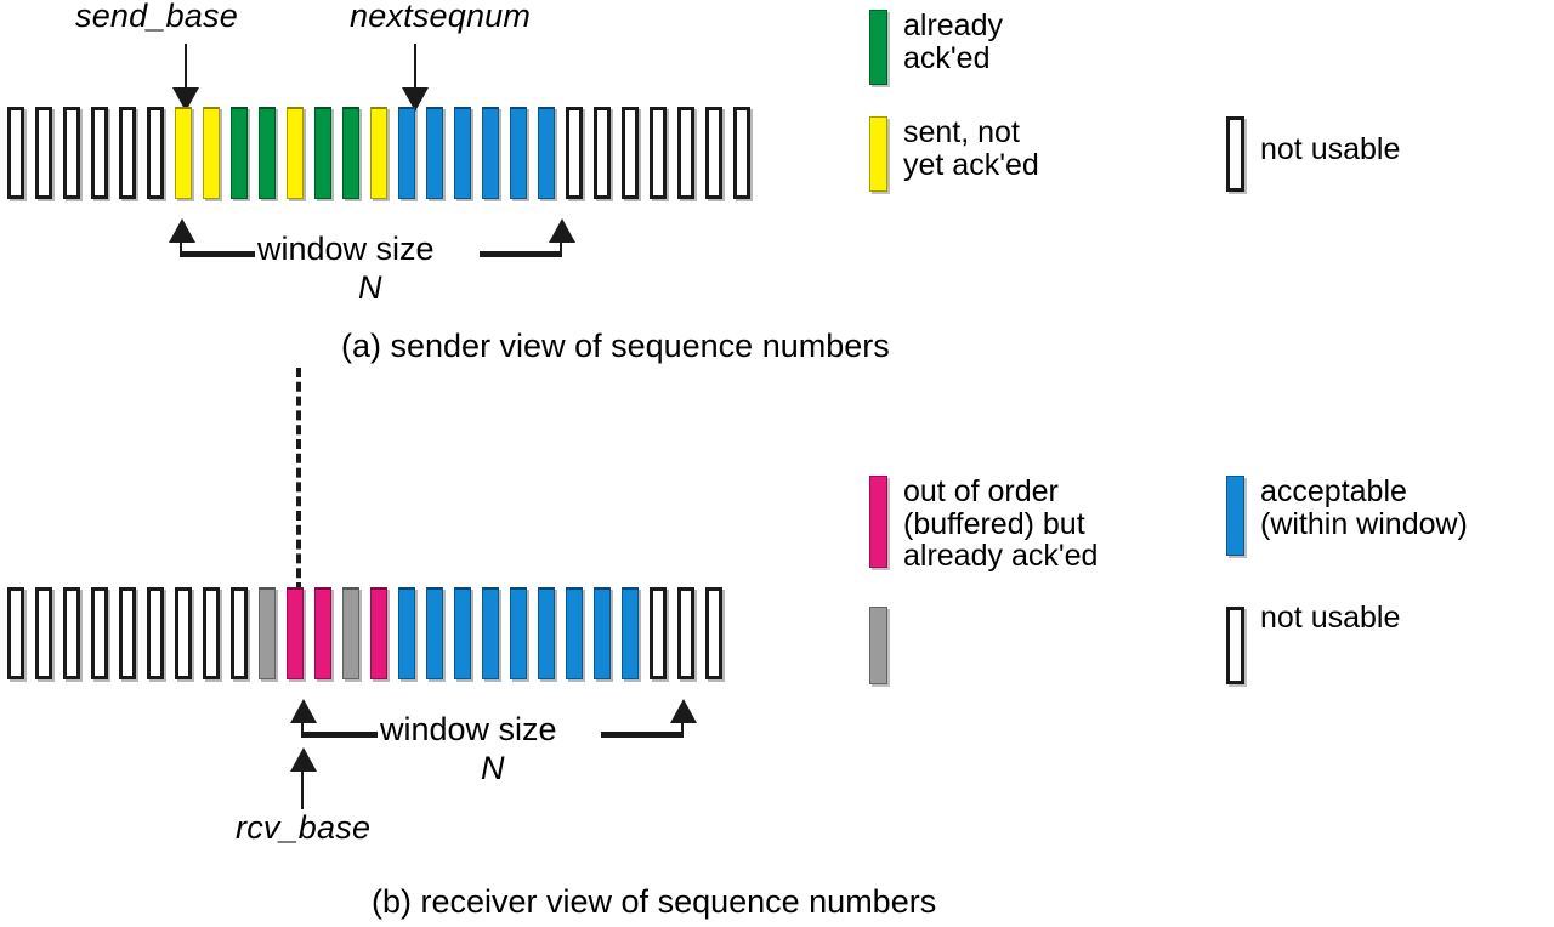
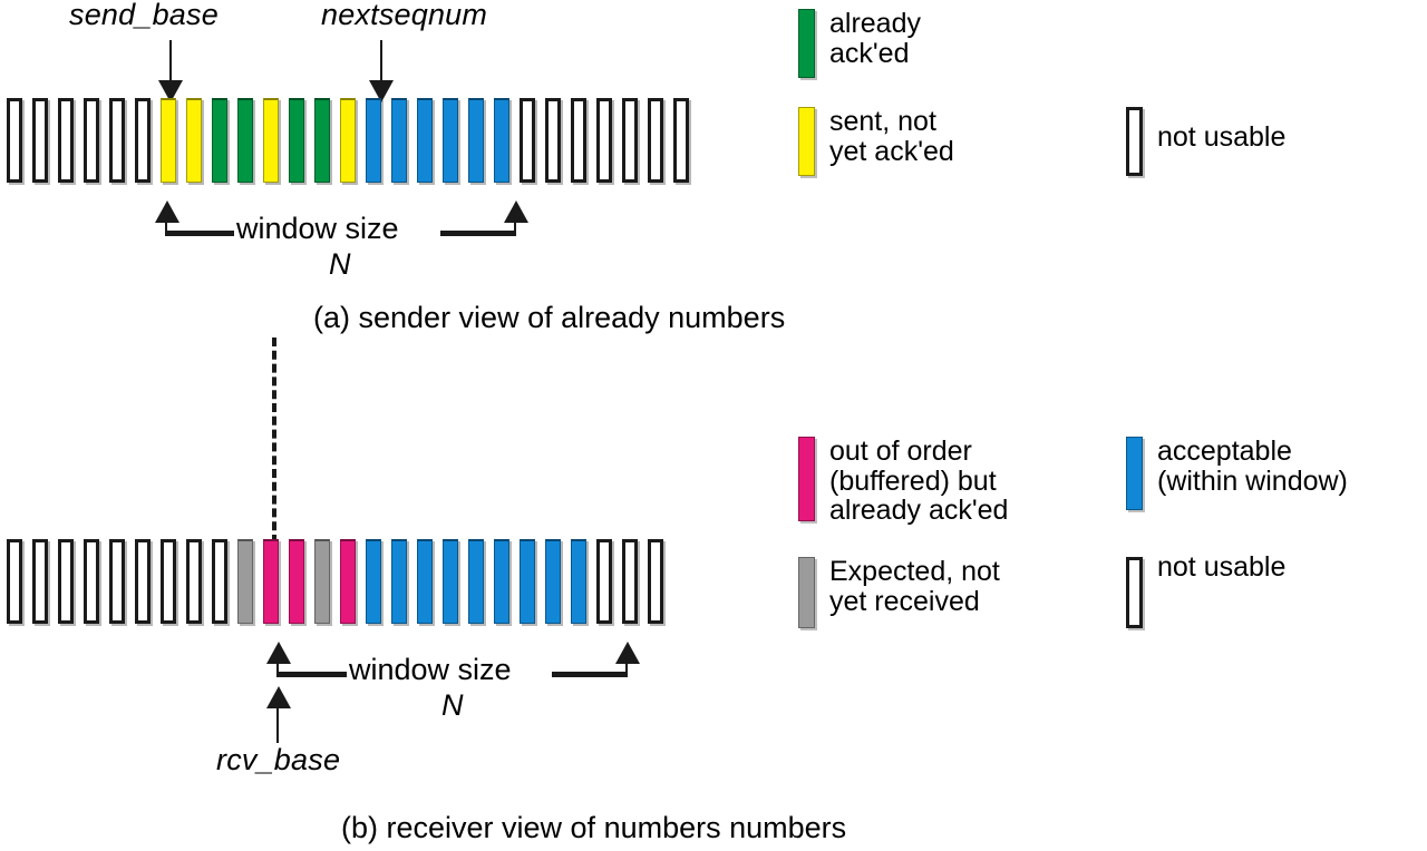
  send_base
  nextseqnum
  window size
  N
- (a) sender view of sequence numbers
+ (a) sender view of already numbers
  window size
  N
  rcv_base
- (b) receiver view of sequence numbers
+ (b) receiver view of numbers numbers
  already
  ack'ed
  sent, not
  yet ack'ed
  not usable
  out of order
  (buffered) but
  already ack'ed
+ Expected, not
+ yet received
  acceptable
  (within window)
  not usable
